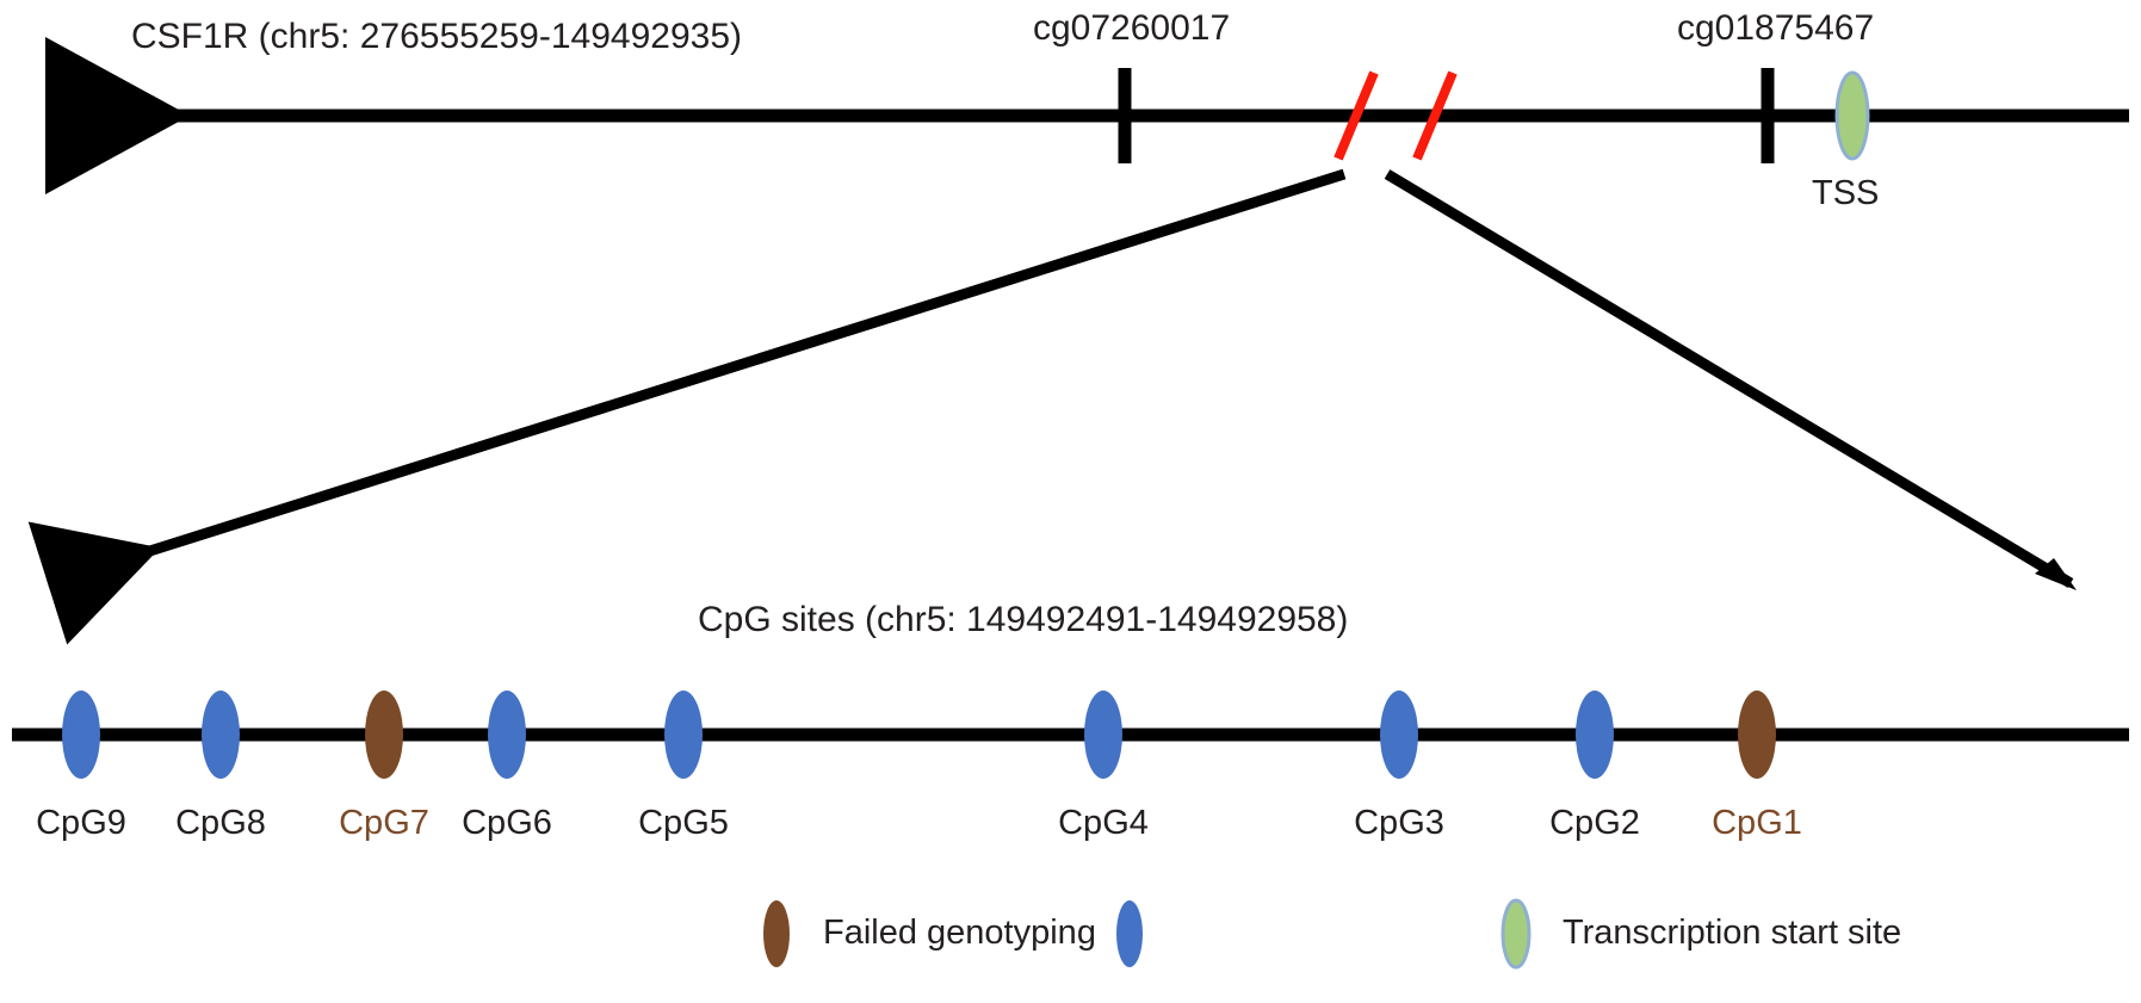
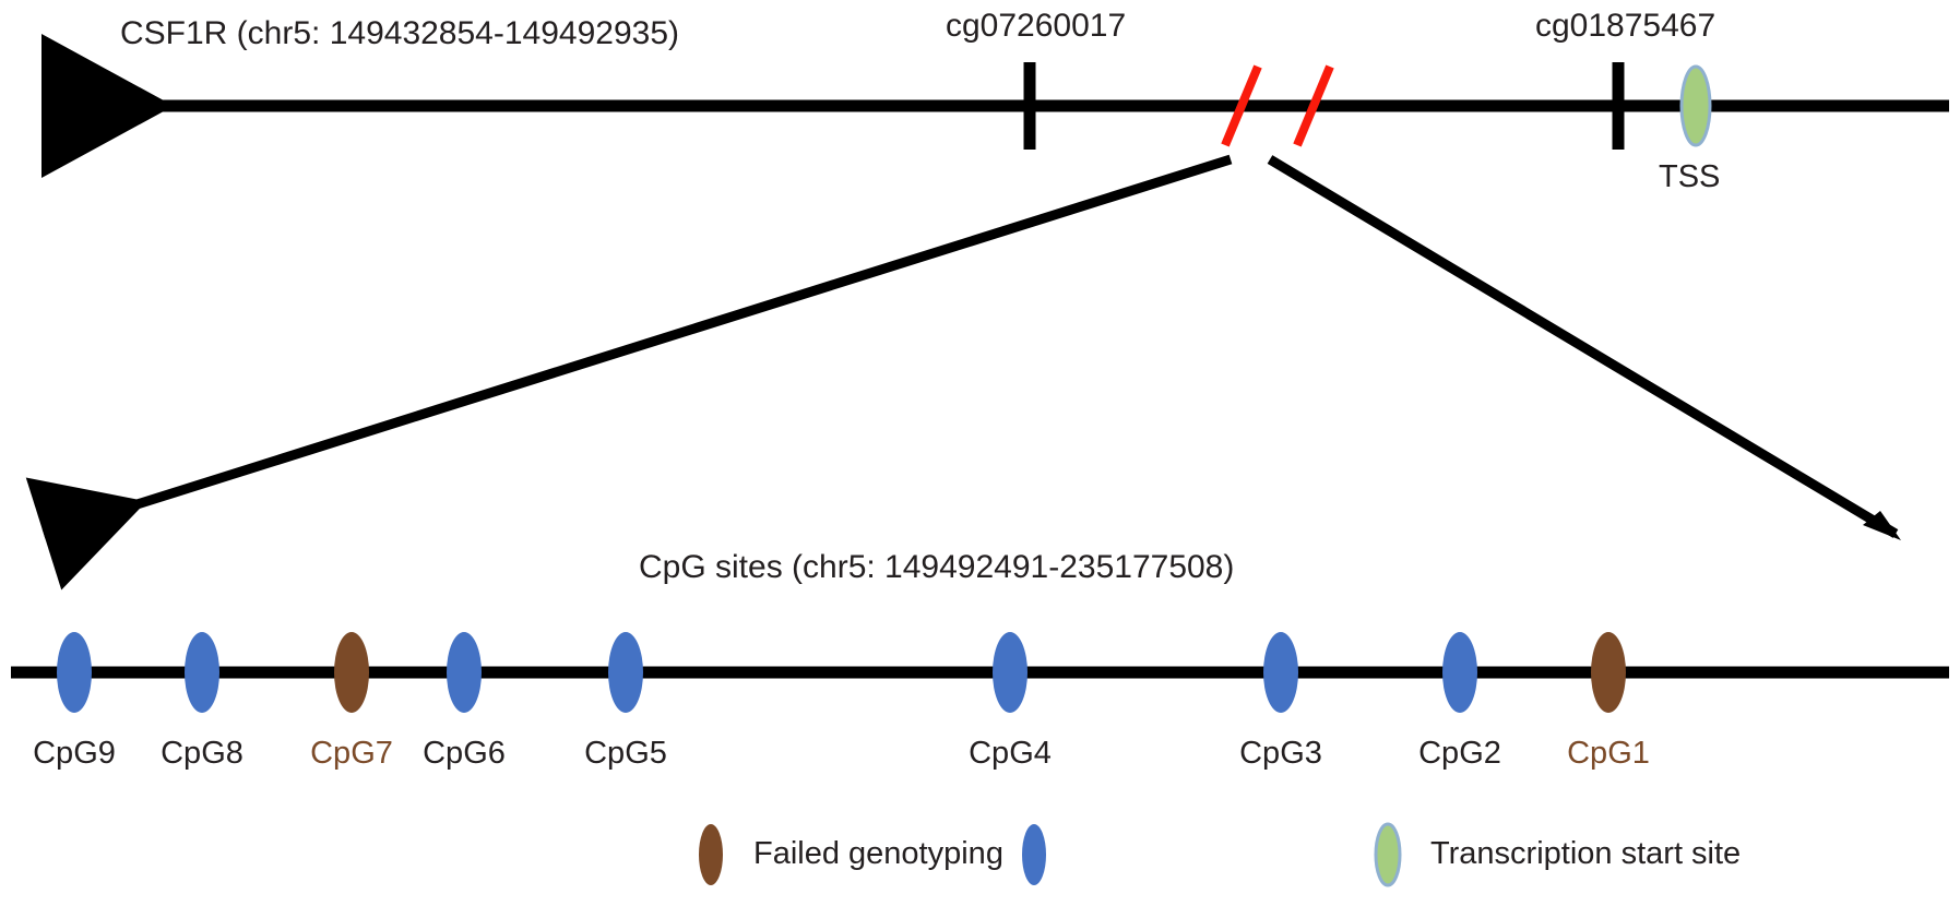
- CSF1R (chr5: 276555259-149492935)
+ CSF1R (chr5: 149432854-149492935)
  cg07260017
  cg01875467
  TSS
- CpG sites (chr5: 149492491-149492958)
+ CpG sites (chr5: 149492491-235177508)
  CpG9
  CpG8
  CpG7
  CpG6
  CpG5
  CpG4
  CpG3
  CpG2
  CpG1
  Failed genotyping
  Transcription start site
